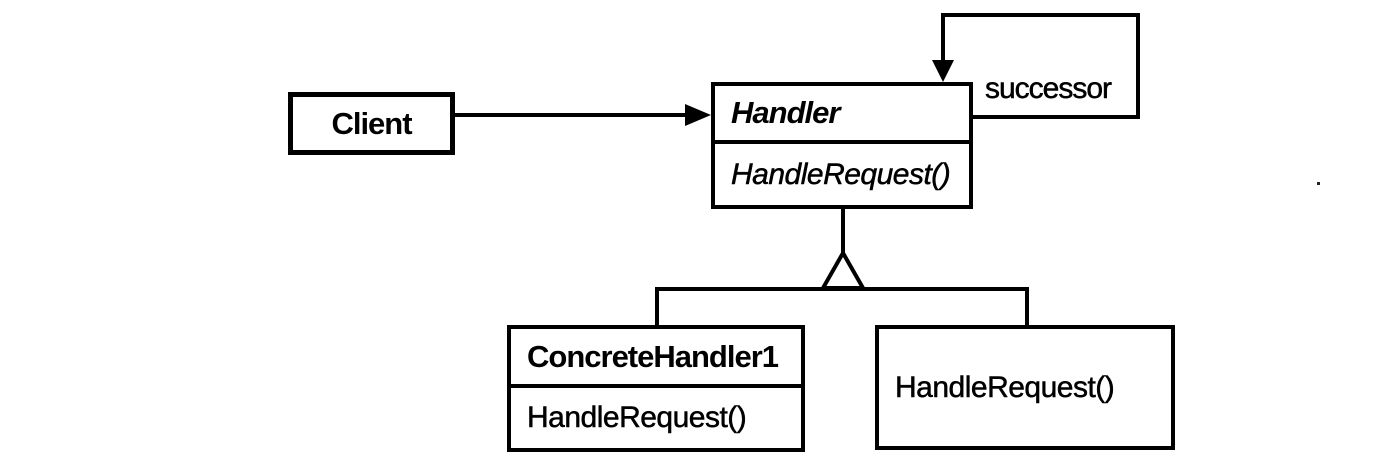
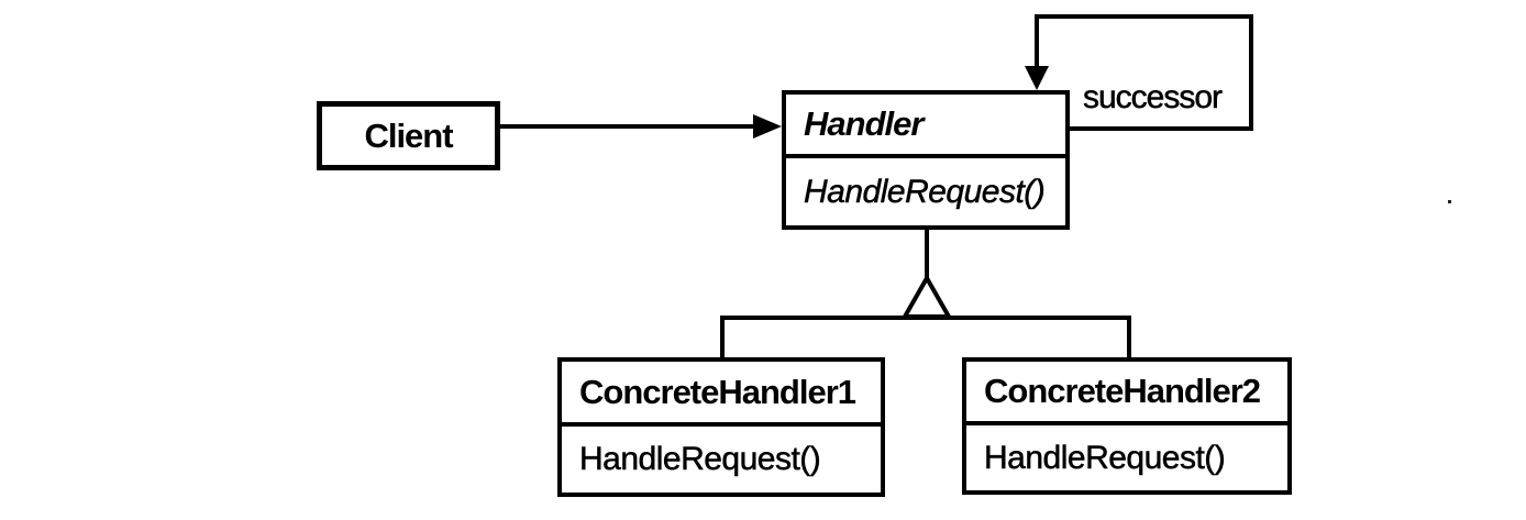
  Client
  Handler
  HandleRequest()
  successor
  ConcreteHandler1
  HandleRequest()
+ ConcreteHandler2
  HandleRequest()
